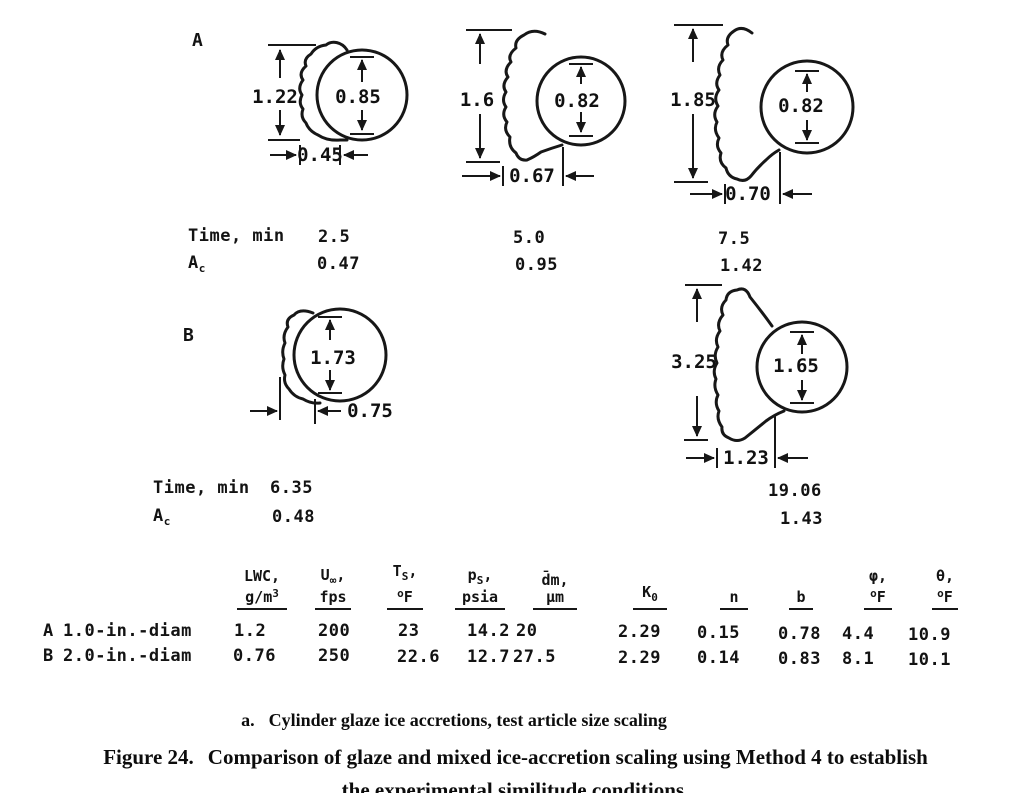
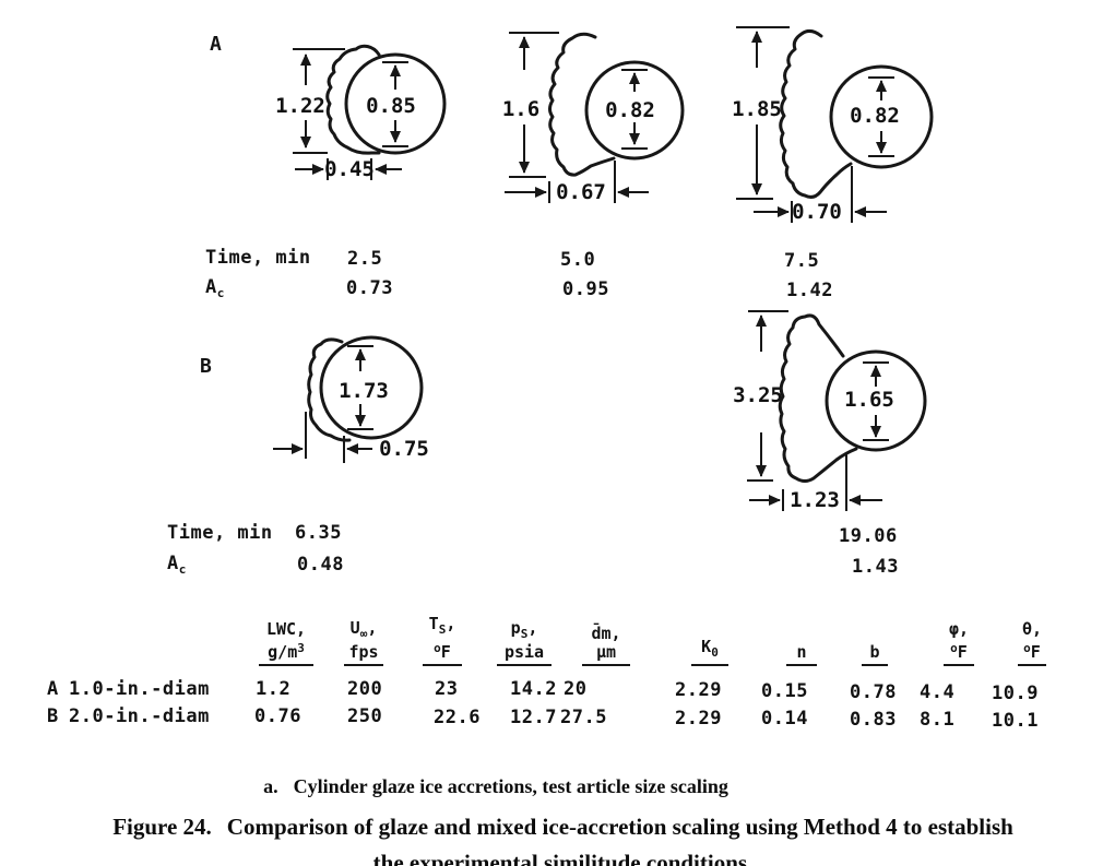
  1.22
  0.85
  0.45
  1.6
  0.82
  0.67
  1.85
  0.82
  0.70
  1.73
  0.75
  3.25
  1.65
  1.23
  A
  B
  Time, min
  2.5
  5.0
  7.5
  Ac
- 0.47
+ 0.73
  0.95
  1.42
  Time, min
  6.35
  19.06
  Ac
  0.48
  1.43
  LWC,
  g/m3
  U∞,
  fps
  TS,
  oF
  pS,
  psia
  d̄m,
  µm
  K0
  n
  b
  φ,
  oF
  θ,
  oF
  A
  1.0-in.-diam
  1.2
  200
  23
  14.2
  20
  2.29
  0.15
  0.78
  4.4
  10.9
  B
  2.0-in.-diam
  0.76
  250
  22.6
  12.7
  27.5
  2.29
  0.14
  0.83
  8.1
  10.1
  a. Cylinder glaze ice accretions, test article size scaling
  Figure 24. Comparison of glaze and mixed ice-accretion scaling using Method 4 to establish
  the experimental similitude conditions.
